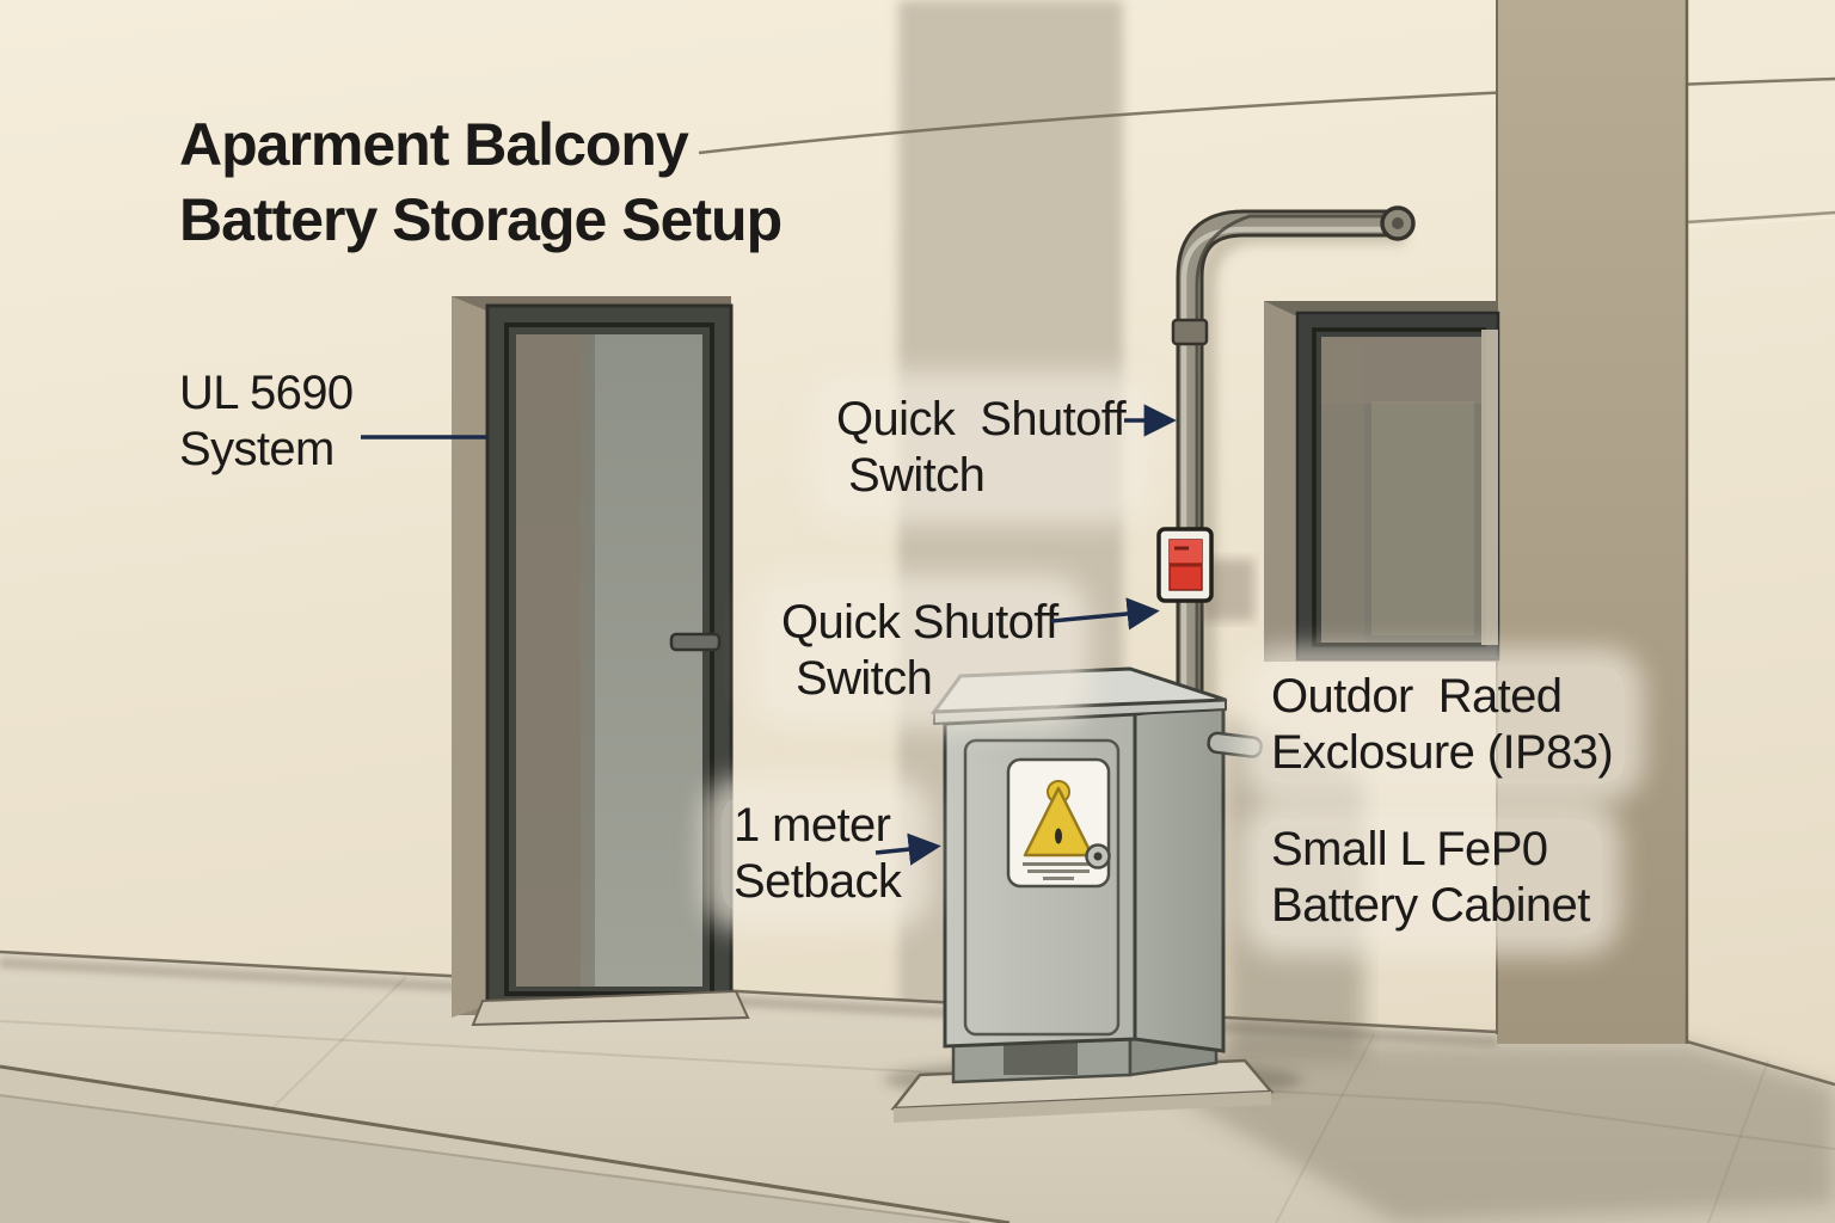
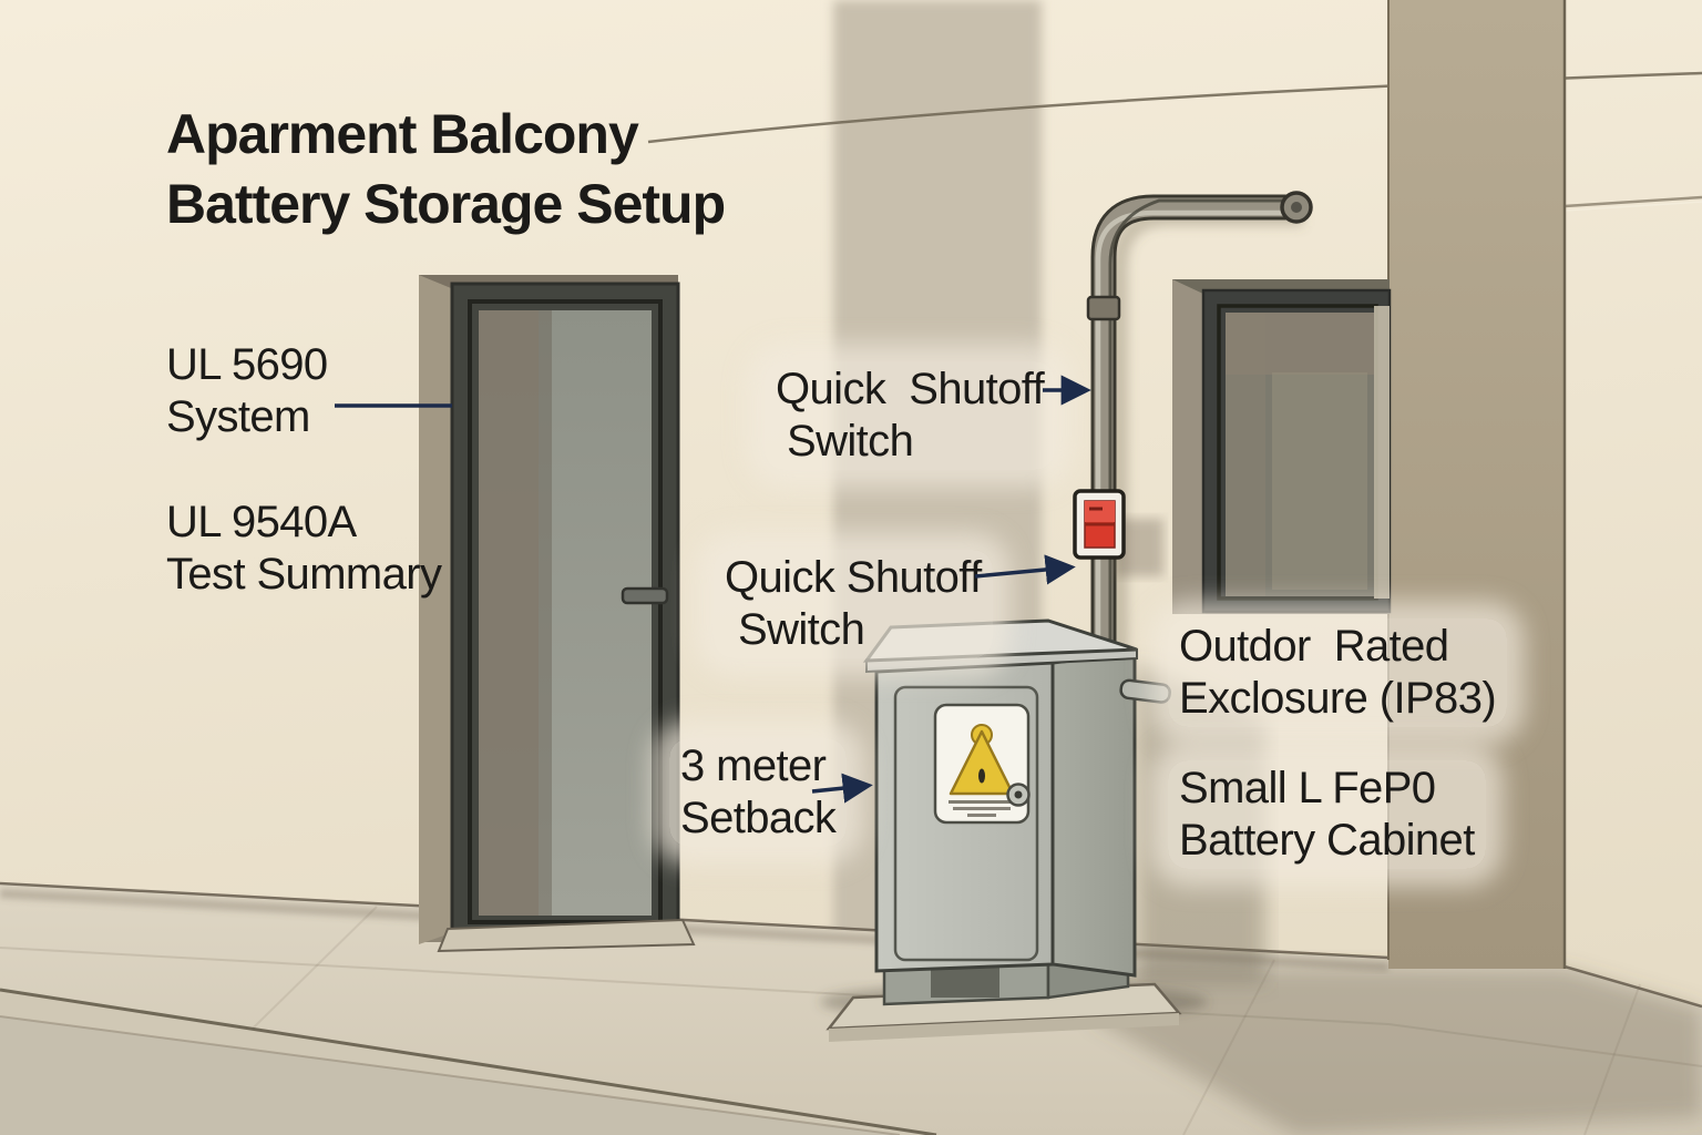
  Aparment Balcony
  Battery Storage Setup
  UL 5690
  System
+ UL 9540A
+ Test Summary
  Quick Shutoff
  Switch
  Quick Shutof
  Switch
- 1 meter
+ 3 meter
  Setback
  Outdor Rated
  Exclosure (IP83)
  Small L FeP0
  Battery Cabinet
